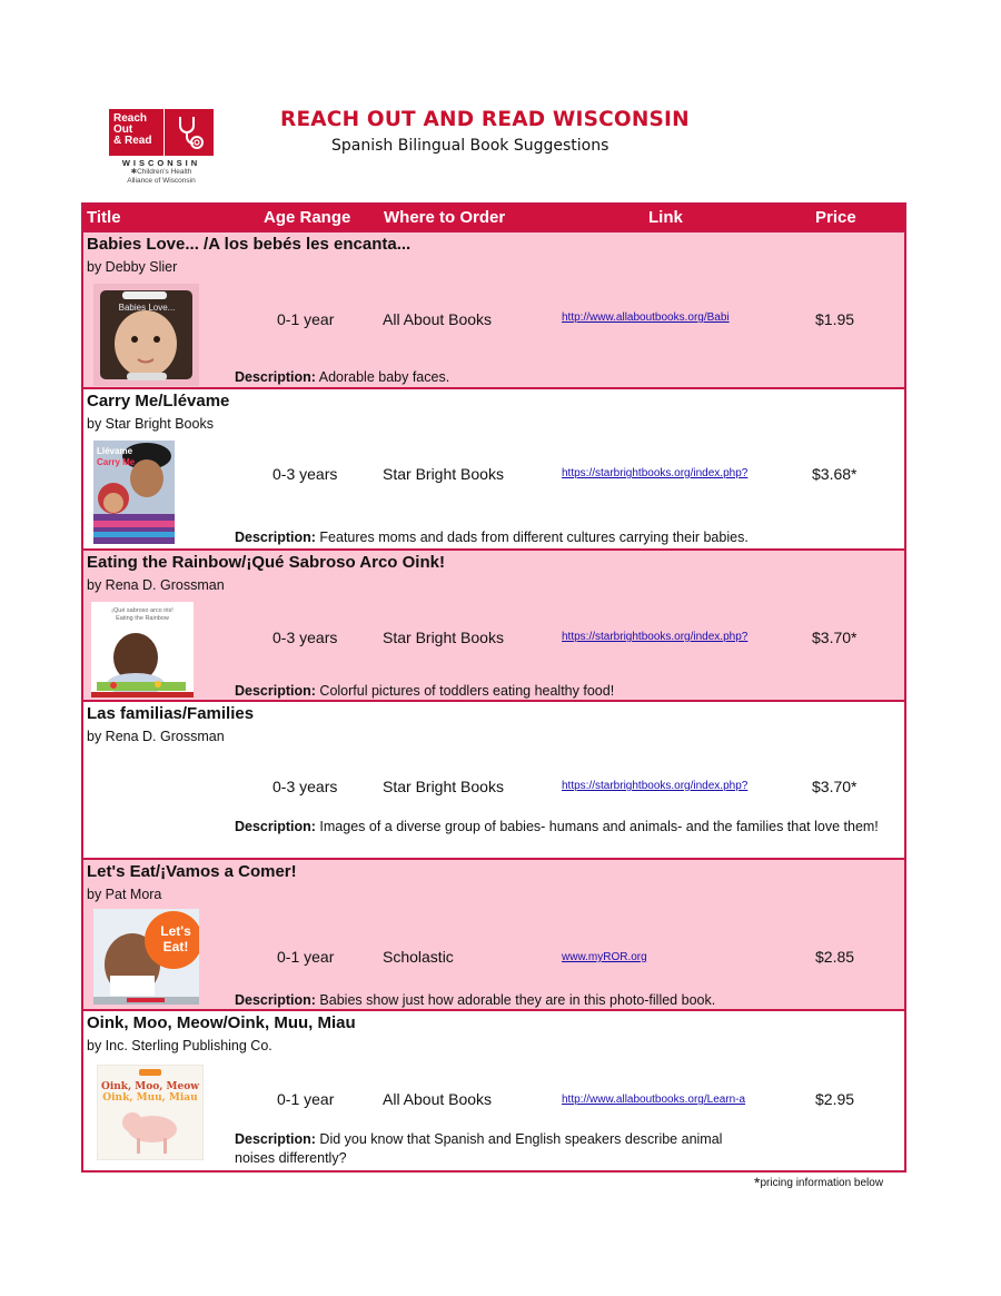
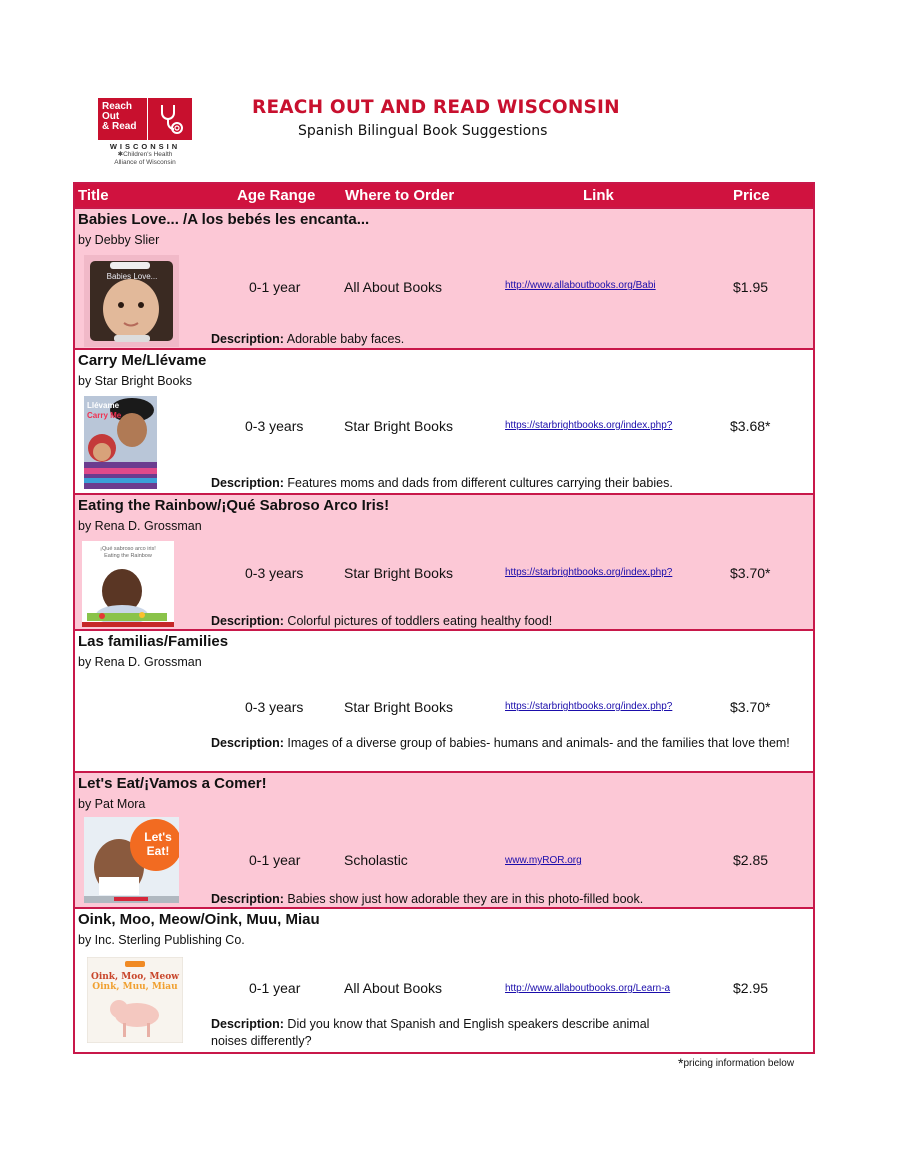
  Reach
  Out
  & Read
  WISCONSIN
  REACH OUT AND READ WISCONSIN
  Spanish Bilingual Book Suggestions
  Title
  Age Range
  Where to Order
  Link
  Price
  Babies Love... /A los bebés les encanta...
  by Debby Slier
  Babies Love...
  0-1 year
  All About Books
  http://www.allaboutbooks.org/Babi
  $1.95
  Description: Adorable baby faces.
  Carry Me/Llévame
  by Star Bright Books
  Llévame
  Carry Me
  0-3 years
  Star Bright Books
  https://starbrightbooks.org/index.php?
  $3.68*
  Description: Features moms and dads from different cultures carrying their babies.
- Eating the Rainbow/¡Qué Sabroso Arco Oink!
+ Eating the Rainbow/¡Qué Sabroso Arco Iris!
  by Rena D. Grossman
  0-3 years
  Star Bright Books
  https://starbrightbooks.org/index.php?
  $3.70*
  Description: Colorful pictures of toddlers eating healthy food!
  Las familias/Families
  by Rena D. Grossman
  0-3 years
  Star Bright Books
  https://starbrightbooks.org/index.php?
  $3.70*
  Description: Images of a diverse group of babies- humans and animals- and the families that love them!
  Let's Eat/¡Vamos a Comer!
  by Pat Mora
  Let's
  Eat!
  0-1 year
  Scholastic
  www.myROR.org
  $2.85
  Description: Babies show just how adorable they are in this photo-filled book.
  Oink, Moo, Meow/Oink, Muu, Miau
  by Inc. Sterling Publishing Co.
  Oink, Moo, Meow
  Oink, Muu, Miau
  0-1 year
  All About Books
  http://www.allaboutbooks.org/Learn-a
  $2.95
  Description: Did you know that Spanish and English speakers describe animal noises differently?
  *pricing information below
